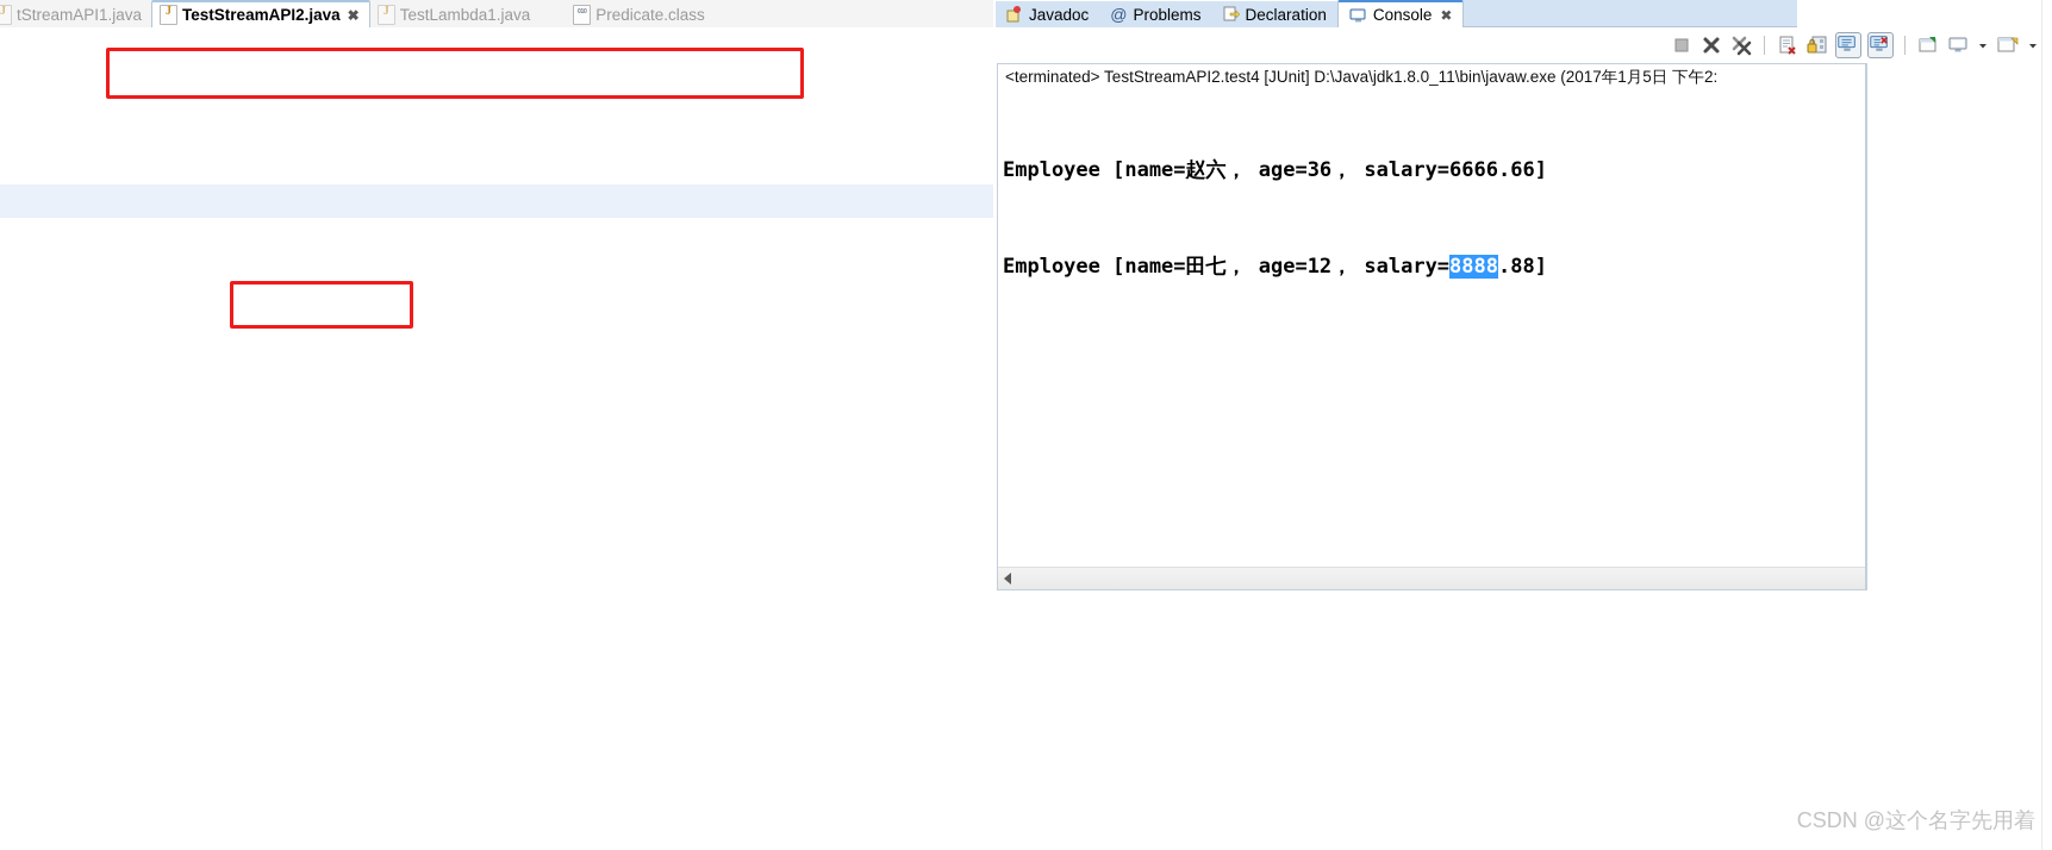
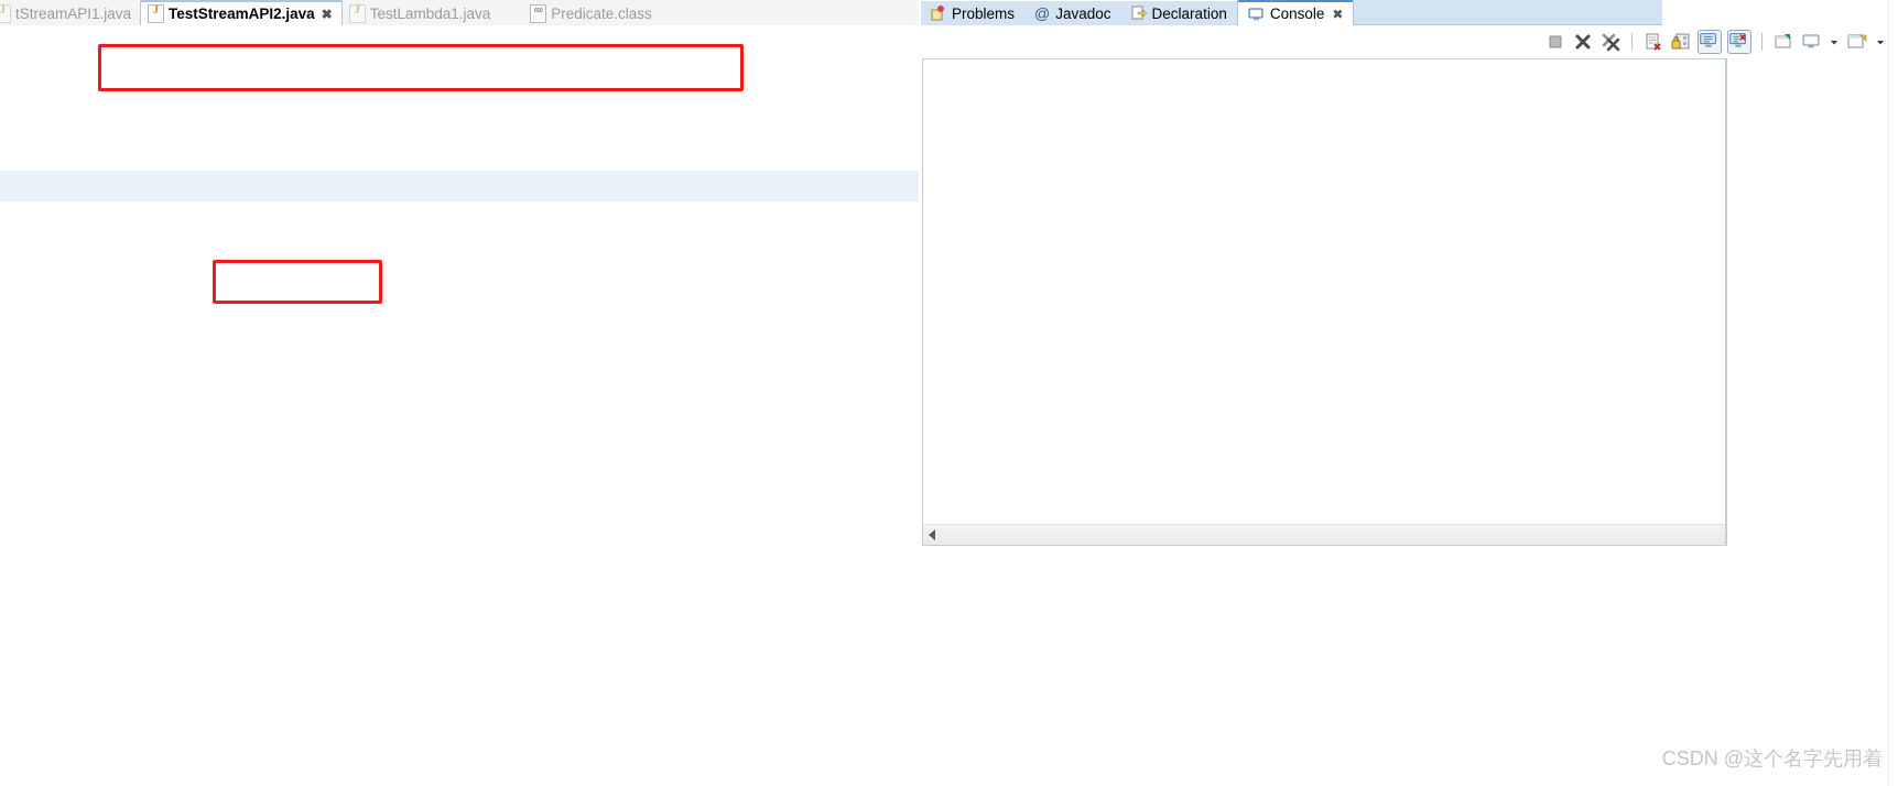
  tStreamAPI1.java
  TestStreamAPI2.java
  ✖
  TestLambda1.java
  Predicate.class
- Javadoc
+ Problems
  @
- Problems
+ Javadoc
  Declaration
  Console
  ✖
- <terminated> TestStreamAPI2.test4 [JUnit] D:\Java\jdk1.8.0_11\bin\javaw.exe (2017年1月5日 下午2:
- Employee [name=赵六， age=36， salary=6666.66]
- Employee [name=田七， age=12， salary=8888.88]
  CSDN @这个名字先用着
